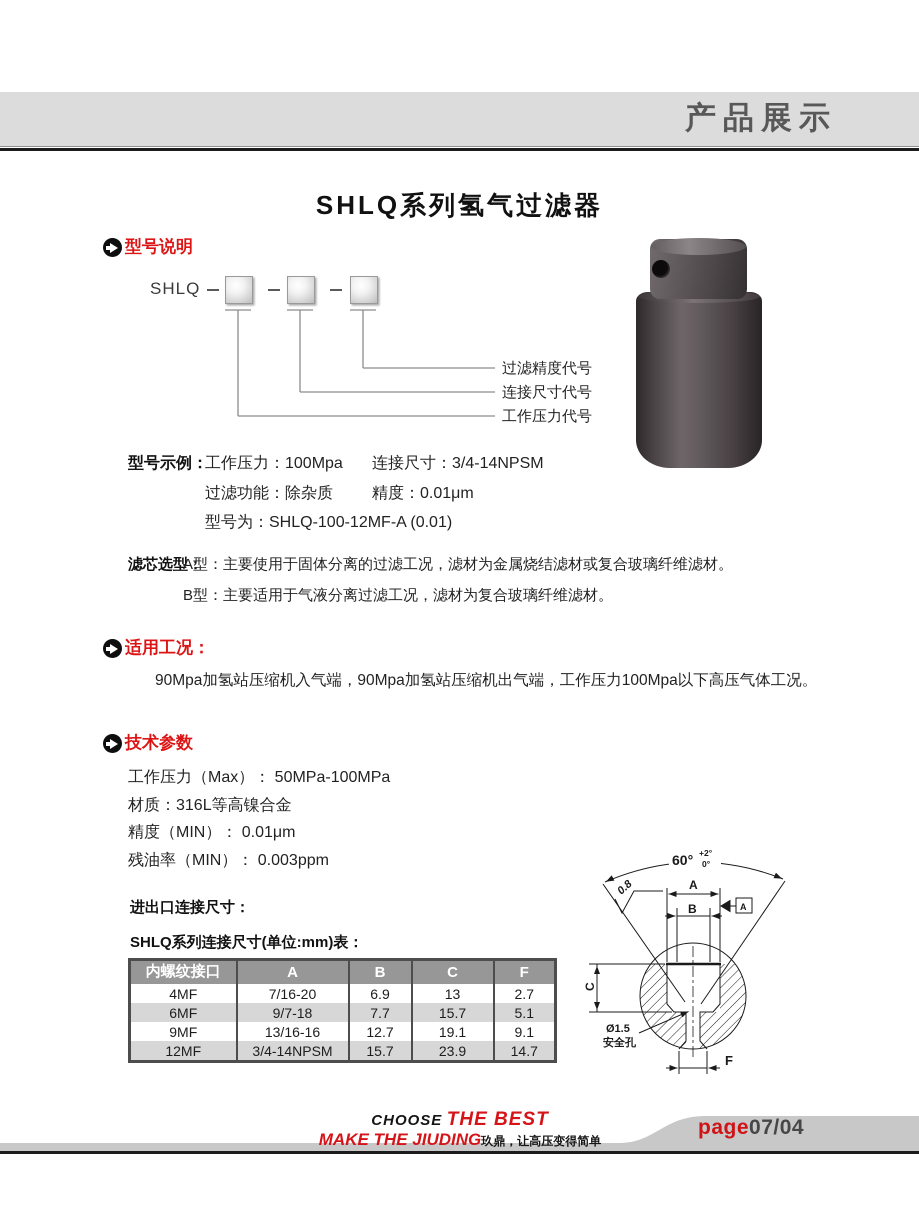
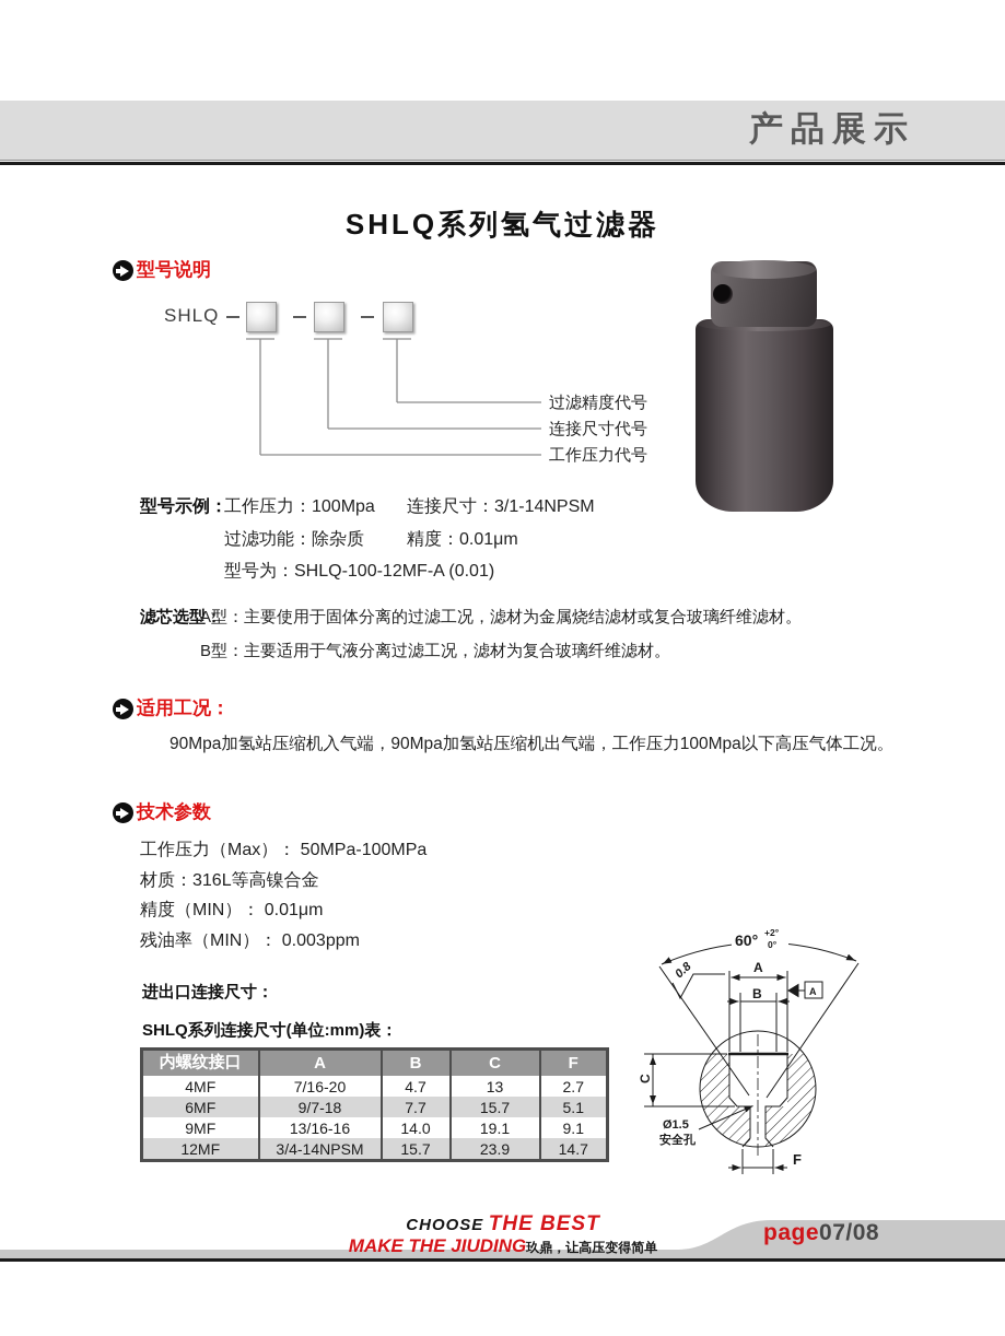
  产品展示
  SHLQ系列氢气过滤器
  型号说明
  SHLQ
  过滤精度代号
  连接尺寸代号
  工作压力代号
  型号示例：
  工作压力：100Mpa
- 连接尺寸：3/4-14NPSM
+ 连接尺寸：3/1-14NPSM
  过滤功能：除杂质
  精度：0.01μm
  型号为：SHLQ-100-12MF-A (0.01)
  滤芯选型：
  A型：主要使用于固体分离的过滤工况，滤材为金属烧结滤材或复合玻璃纤维滤材。
  B型：主要适用于气液分离过滤工况，滤材为复合玻璃纤维滤材。
  适用工况：
  90Mpa加氢站压缩机入气端，90Mpa加氢站压缩机出气端，工作压力100Mpa以下高压气体工况。
  技术参数
  工作压力（Max）： 50MPa-100MPa
  材质：316L等高镍合金
  精度（MIN）： 0.01μm
  残油率（MIN）： 0.003ppm
  进出口连接尺寸：
  SHLQ系列连接尺寸(单位:mm)表：
  内螺纹接口	A	B	C	F
- 4MF	7/16-20	6.9	13	2.7
+ 4MF	7/16-20	4.7	13	2.7
  6MF	9/7-18	7.7	15.7	5.1
- 9MF	13/16-16	12.7	19.1	9.1
+ 9MF	13/16-16	14.0	19.1	9.1
  12MF	3/4-14NPSM	15.7	23.9	14.7
  60°
  +2°
  0°
  A
  B
  A
  F
  Ø1.5
  安全孔
  CHOOSE THE BEST
  MAKE THE JIUDING玖鼎，让高压变得简单
- page07/04
+ page07/08
